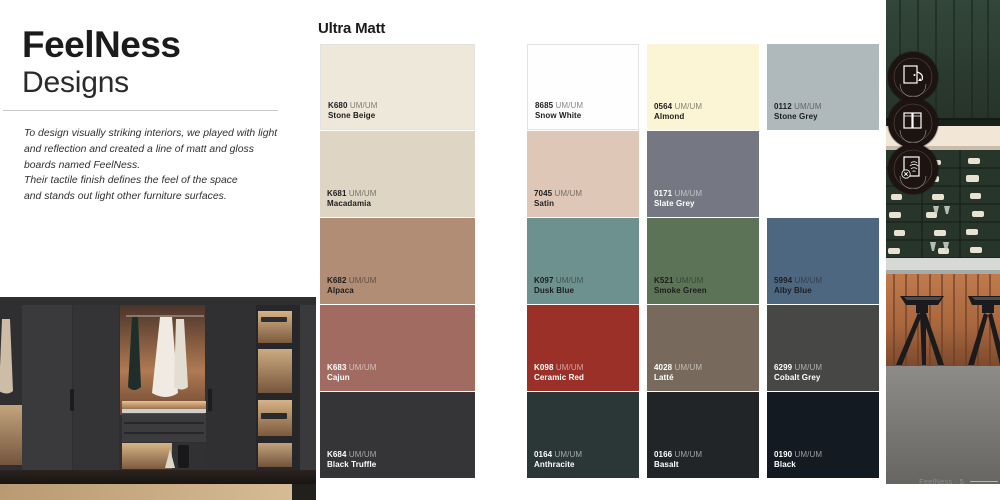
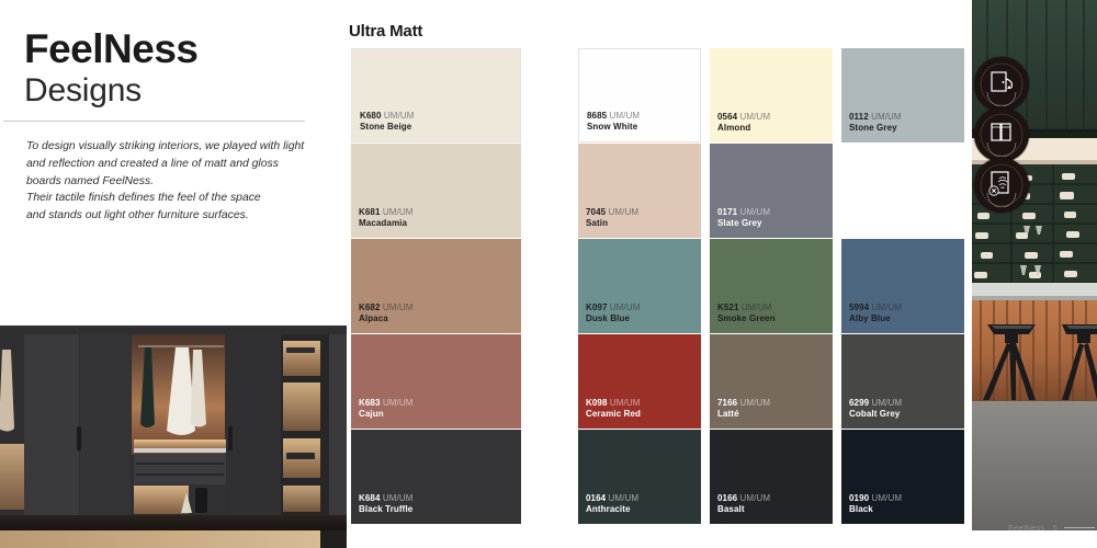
  FeelNess
  Designs
  To design visually striking interiors, we played with light
  and reflection and created a line of matt and gloss
  boards named FeelNess.
  Their tactile finish defines the feel of the space
  and stands out light other furniture surfaces.
  Ultra Matt
  K680 UM/UM
  Stone Beige
  K681 UM/UM
  Macadamia
  K682 UM/UM
  Alpaca
  K683 UM/UM
  Cajun
  K684 UM/UM
  Black Truffle
  8685 UM/UM
  Snow White
  0564 UM/UM
  Almond
  0112 UM/UM
  Stone Grey
  7045 UM/UM
  Satin
  0171 UM/UM
  Slate Grey
  K097 UM/UM
  Dusk Blue
  K521 UM/UM
  Smoke Green
  5994 UM/UM
  Alby Blue
  K098 UM/UM
  Ceramic Red
- 4028 UM/UM
+ 7166 UM/UM
  Latté
  6299 UM/UM
  Cobalt Grey
  0164 UM/UM
  Anthracite
  0166 UM/UM
  Basalt
  0190 UM/UM
  Black
  FeelNess · 5
